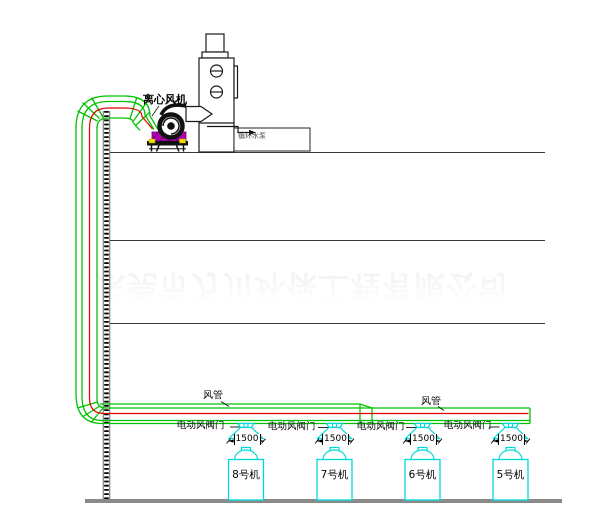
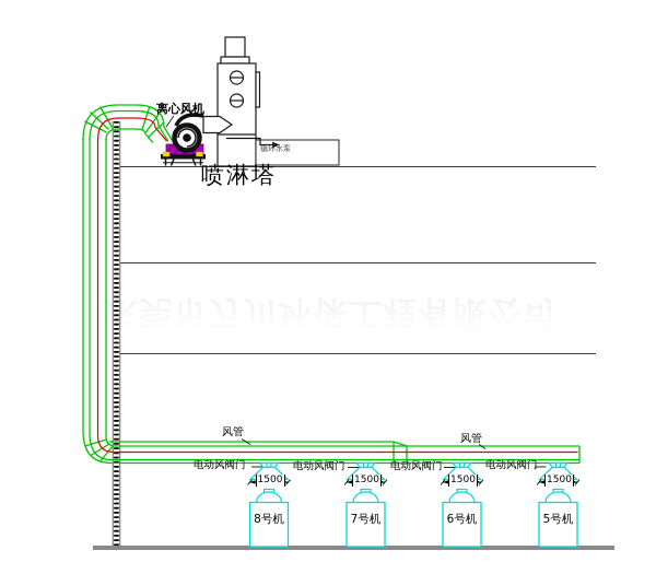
  离心风机
+ 喷淋塔
  循环水泵
  风管
  风管
  电动风阀门
  电动风阀门
  电动风阀门
  电动风阀门
  1500
  1500
  1500
  1500
  8号机
  7号机
  6号机
  5号机
